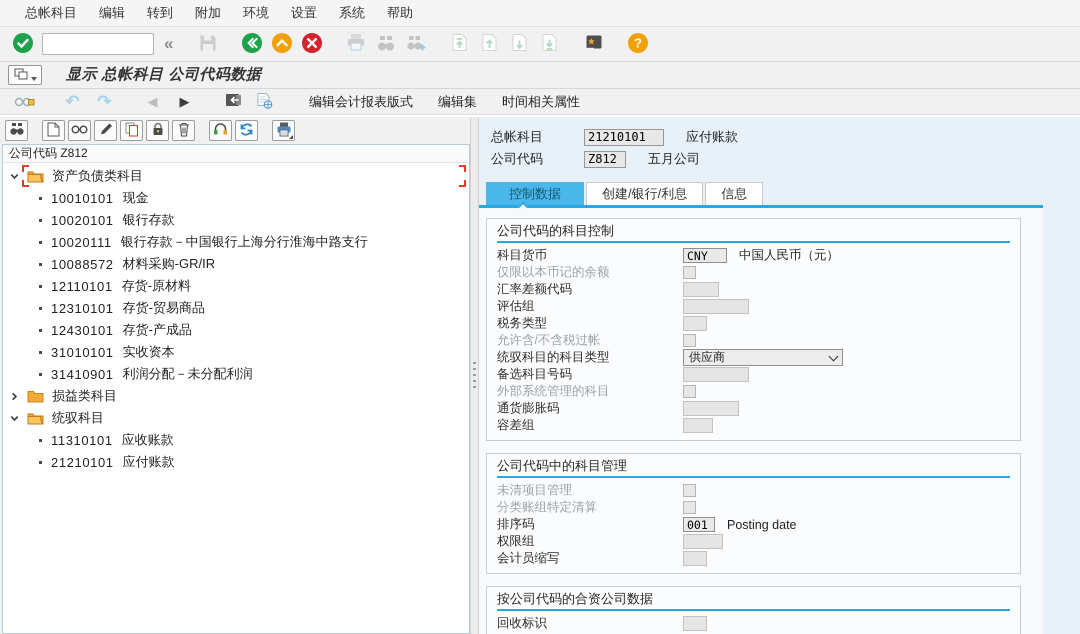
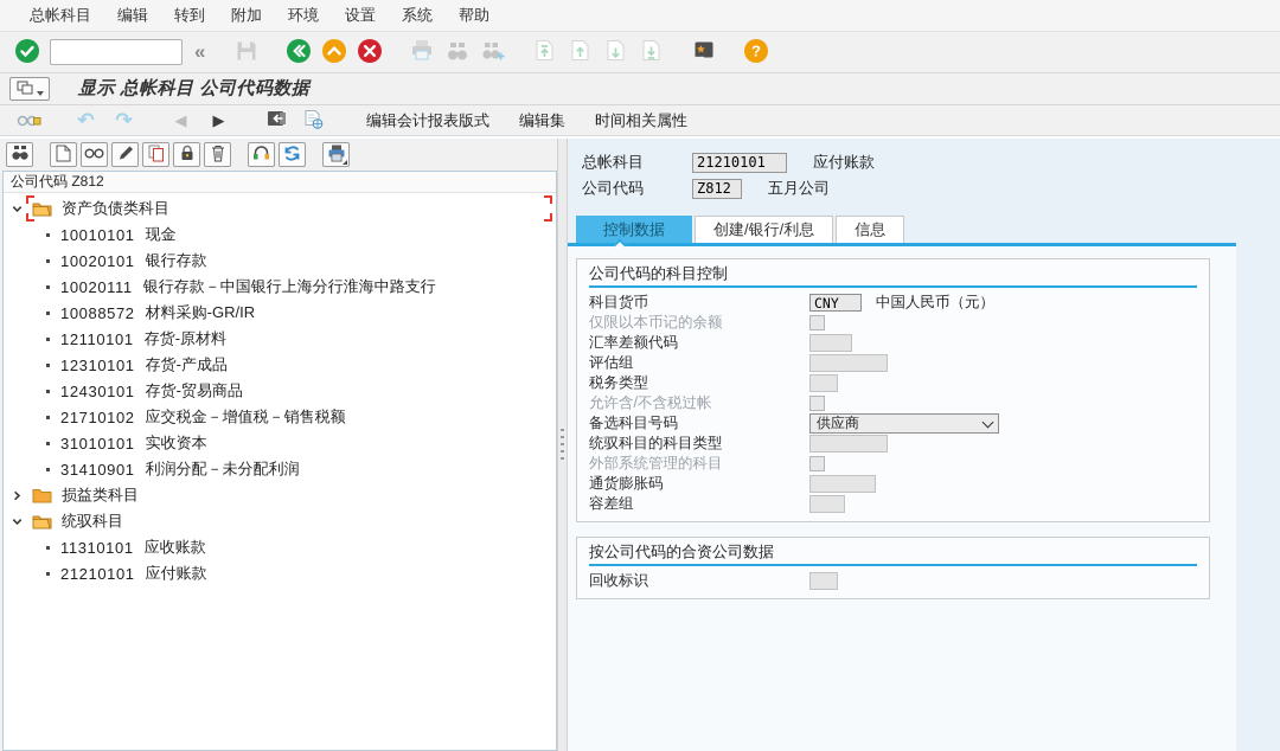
  总帐科目
  编辑
  转到
  附加
  环境
  设置
  系统
  帮助
  «
  ?
  显示 总帐科目 公司代码数据
  ↶
  ↷
  ◀
  ▶
  编辑会计报表版式
  编辑集
  时间相关属性
  公司代码 Z812
  资产负债类科目
  10010101
  现金
  10020101
  银行存款
  10020111
  银行存款－中国银行上海分行淮海中路支行
  10088572
  材料采购-GR/IR
  12110101
  存货-原材料
  12310101
- 存货-贸易商品
+ 存货-产成品
  12430101
- 存货-产成品
+ 存货-贸易商品
+ 21710102
+ 应交税金－增值税－销售税额
  31010101
  实收资本
  31410901
  利润分配－未分配利润
  损益类科目
  统驭科目
  11310101
  应收账款
  21210101
  应付账款
  总帐科目
  21210101
  应付账款
  公司代码
  Z812
  五月公司
  控制数据
  创建/银行/利息
  信息
  公司代码的科目控制
  科目货币
  CNY
  中国人民币（元）
  仅限以本币记的余额
  汇率差额代码
  评估组
  税务类型
  允许含/不含税过帐
- 统驭科目的科目类型
+ 备选科目号码
  供应商
- 备选科目号码
+ 统驭科目的科目类型
  外部系统管理的科目
  通货膨胀码
  容差组
- 公司代码中的科目管理
- 未清项目管理
- 分类账组特定清算
- 排序码
- 001
- Posting date
- 权限组
- 会计员缩写
  按公司代码的合资公司数据
  回收标识
